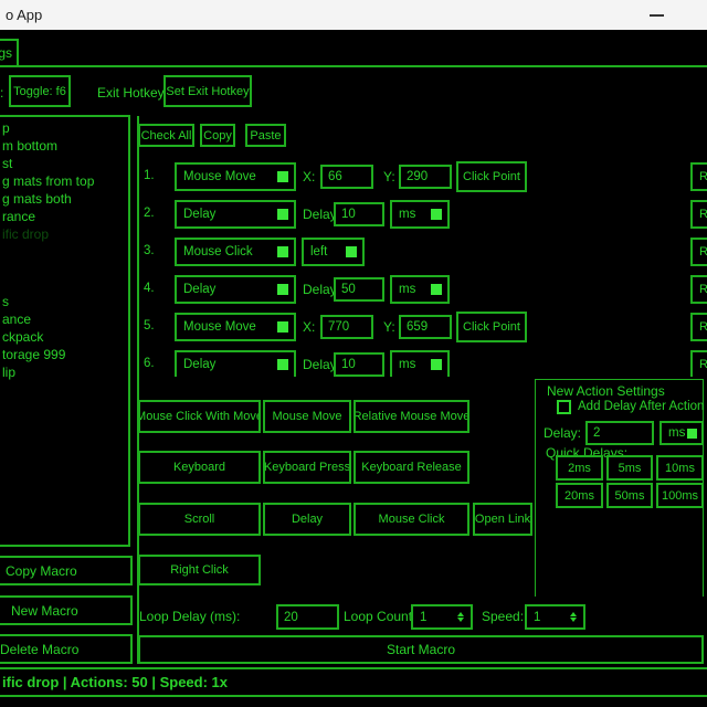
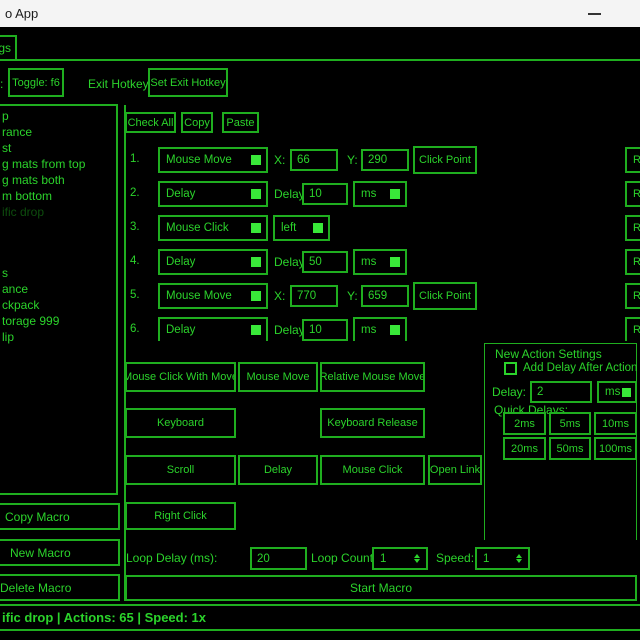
  o App
  gs
  :
  Toggle: f6
  Exit Hotkey
  Set Exit Hotkey
  p
- m bottom
+ rance
  st
  g mats from top
  g mats both
- rance
+ m bottom
  ific drop
  s
  ance
  ckpack
  torage 999
  lip
  Check All
  Copy
  Paste
  1.
  Mouse Move
  X:
  66
  Y:
  290
  Click Point
  R
  2.
  Delay
  Dela
  10
  ms
  R
  3.
  Mouse Click
  left
  R
  4.
  Delay
  Dela
  50
  ms
  R
  5.
  Mouse Move
  X:
  770
  Y:
  659
  Click Point
  R
  6.
  Delay
  Dela
  10
  ms
  R
  Mouse Click With Mov
  Mouse Move
  Relative Mouse Move
  Keyboard
- Keyboard Press
  Keyboard Release
  Scroll
  Delay
  Mouse Click
  Open Link
  Right Click
  New Action Settings
  Add Delay After Action
  Delay:
  2
  ms
  Quick Delays:
  2ms
  5ms
  10ms
  20ms
  50ms
  100ms
  Copy Macro
  New Macro
  Delete Macro
  Loop Delay (ms):
  20
  Loop Coun
  1
  Speed:
  1
  Start Macro
- ific drop | Actions: 50 | Speed: 1x
+ ific drop | Actions: 65 | Speed: 1x
